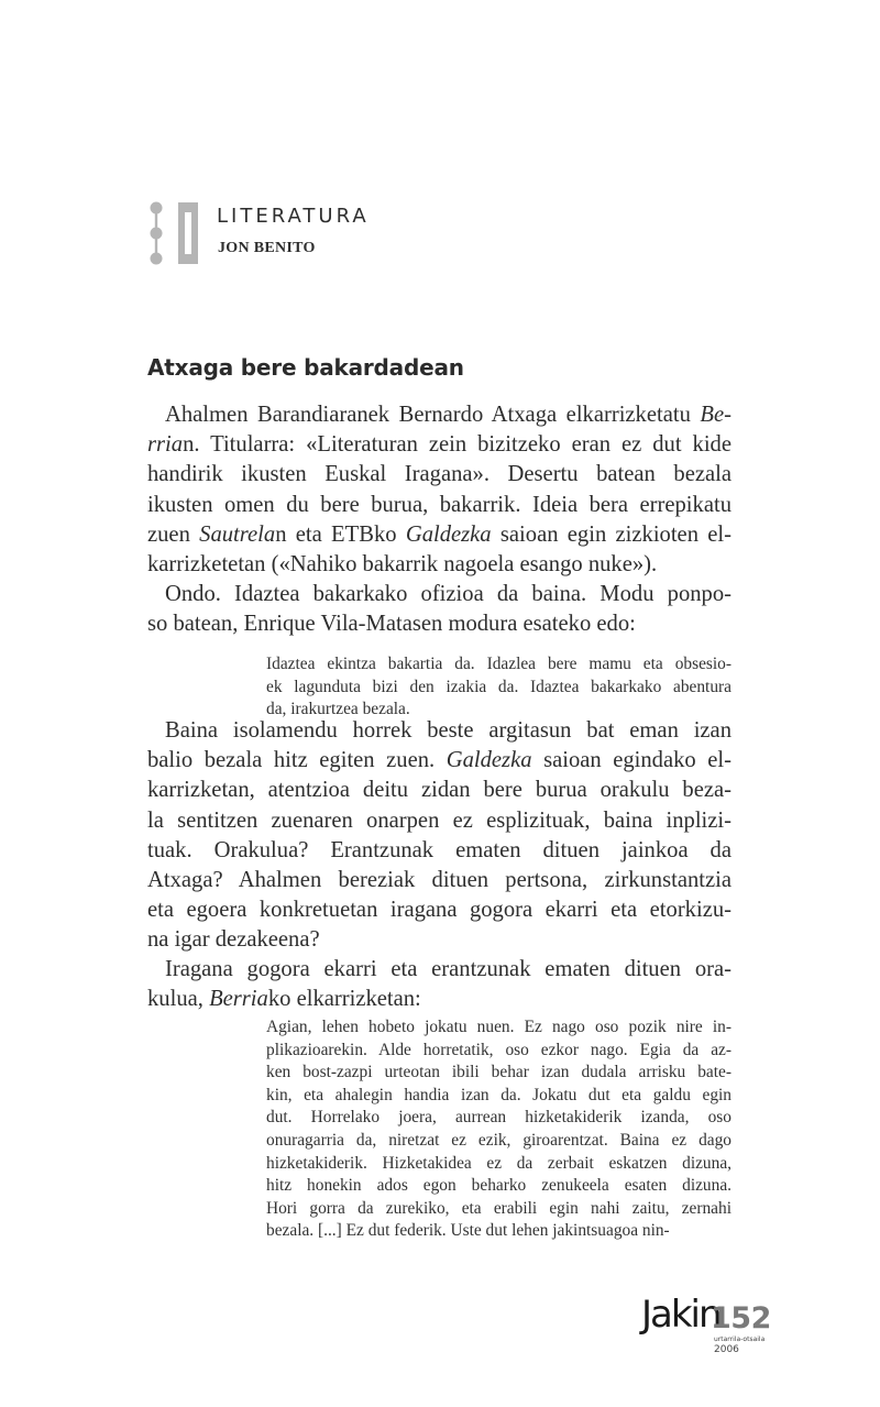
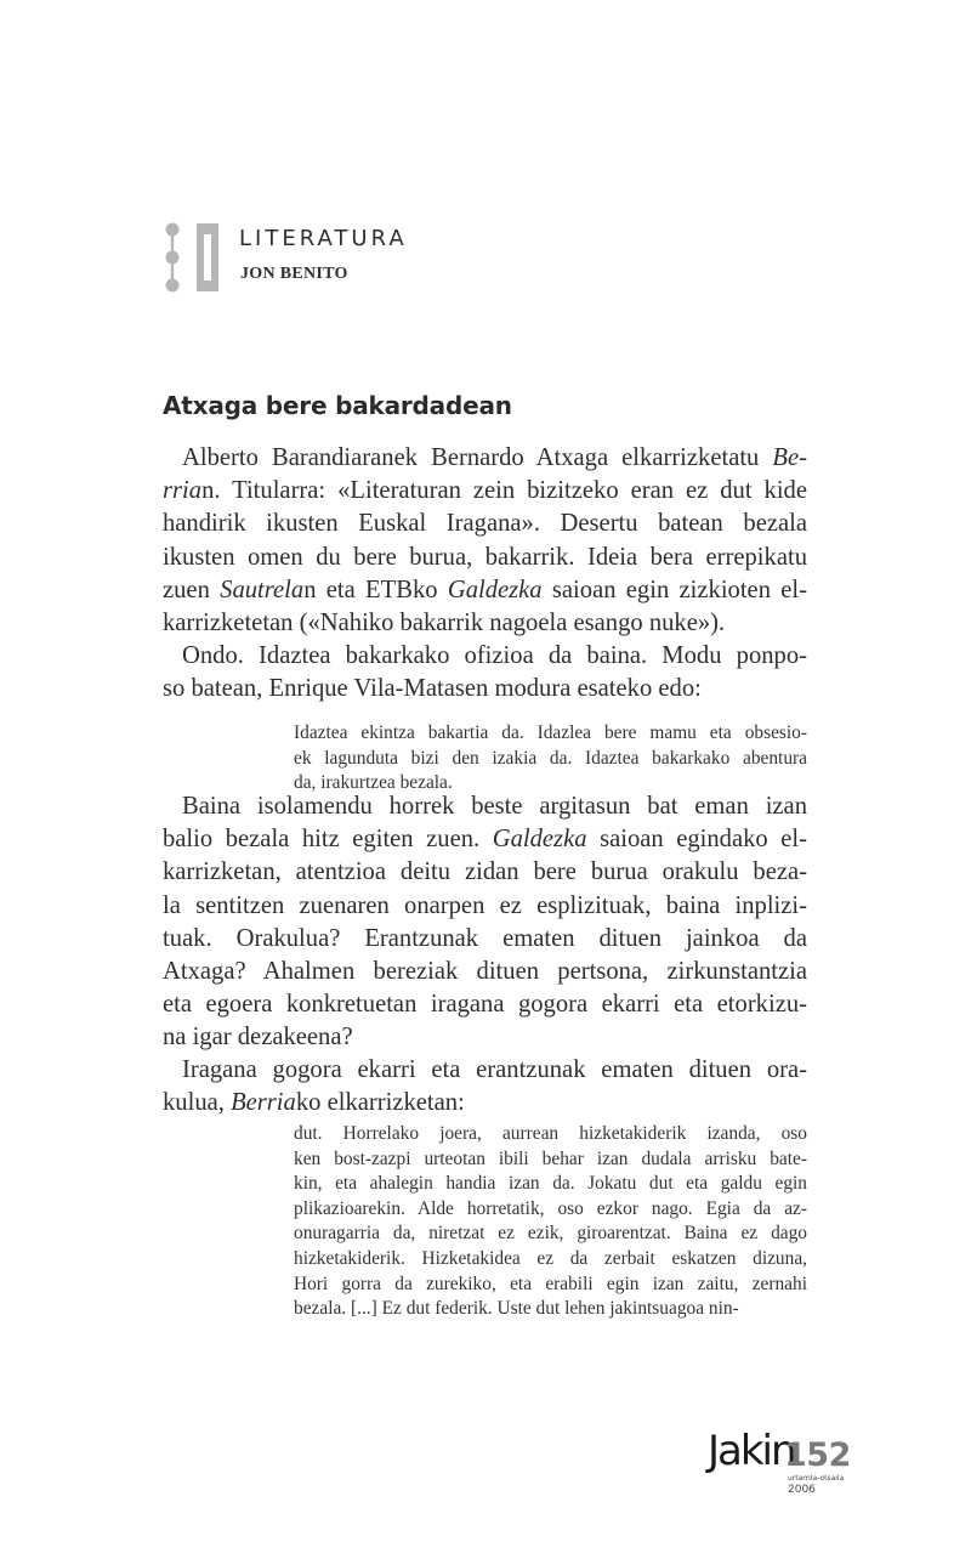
  LITERATURA
  JON BENITO
  Atxaga bere bakardadean
- Ahalmen Barandiaranek Bernardo Atxaga elkarrizketatu Be-
+ Alberto Barandiaranek Bernardo Atxaga elkarrizketatu Be-
  rrian. Titularra: «Literaturan zein bizitzeko eran ez dut kide
  handirik ikusten Euskal Iragana». Desertu batean bezala
  ikusten omen du bere burua, bakarrik. Ideia bera errepikatu
  zuen Sautrelan eta ETBko Galdezka saioan egin zizkioten el-
  karrizketetan («Nahiko bakarrik nagoela esango nuke»).
  Ondo. Idaztea bakarkako ofizioa da baina. Modu ponpo-
  so batean, Enrique Vila-Matasen modura esateko edo:
  Idaztea ekintza bakartia da. Idazlea bere mamu eta obsesio-
  ek lagunduta bizi den izakia da. Idaztea bakarkako abentura
  da, irakurtzea bezala.
  Baina isolamendu horrek beste argitasun bat eman izan
  balio bezala hitz egiten zuen. Galdezka saioan egindako el-
  karrizketan, atentzioa deitu zidan bere burua orakulu beza-
  la sentitzen zuenaren onarpen ez esplizituak, baina inplizi-
  tuak. Orakulua? Erantzunak ematen dituen jainkoa da
  Atxaga? Ahalmen bereziak dituen pertsona, zirkunstantzia
  eta egoera konkretuetan iragana gogora ekarri eta etorkizu-
  na igar dezakeena?
  Iragana gogora ekarri eta erantzunak ematen dituen ora-
  kulua, Berriako elkarrizketan:
- Agian, lehen hobeto jokatu nuen. Ez nago oso pozik nire in-
- plikazioarekin. Alde horretatik, oso ezkor nago. Egia da az-
+ dut. Horrelako joera, aurrean hizketakiderik izanda, oso
  ken bost-zazpi urteotan ibili behar izan dudala arrisku bate-
  kin, eta ahalegin handia izan da. Jokatu dut eta galdu egin
- dut. Horrelako joera, aurrean hizketakiderik izanda, oso
+ plikazioarekin. Alde horretatik, oso ezkor nago. Egia da az-
  onuragarria da, niretzat ez ezik, giroarentzat. Baina ez dago
  hizketakiderik. Hizketakidea ez da zerbait eskatzen dizuna,
- hitz honekin ados egon beharko zenukeela esaten dizuna.
- Hori gorra da zurekiko, eta erabili egin nahi zaitu, zernahi
+ Hori gorra da zurekiko, eta erabili egin izan zaitu, zernahi
  bezala. [...] Ez dut federik. Uste dut lehen jakintsuagoa nin-
  Jakin
  152
  2006
